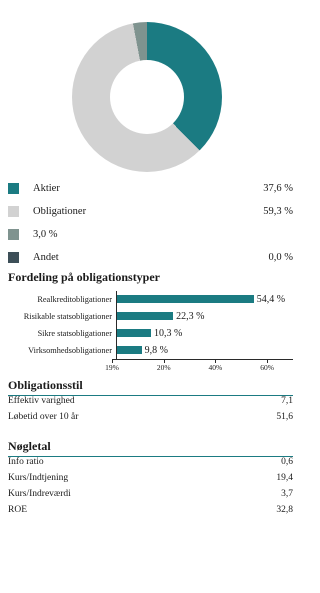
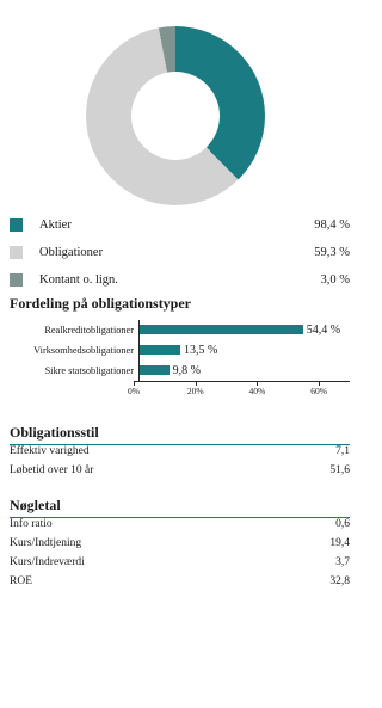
  Aktier
- 37,6 %
+ 98,4 %
  Obligationer
  59,3 %
+ Kontant o. lign.
  3,0 %
- Andet
- 0,0 %
  Fordeling på obligationstyper
  Realkreditobligationer
  54,4 %
- Risikable statsobligationer
- 22,3 %
- Sikre statsobligationer
+ Virksomhedsobligationer
- 10,3 %
+ 13,5 %
- Virksomhedsobligationer
+ Sikre statsobligationer
  9,8 %
- 19%
+ 0%
  20%
  40%
  60%
  Obligationsstil
  Effektiv varighed
  7,1
  Løbetid over 10 år
  51,6
  Nøgletal
  Info ratio
  0,6
  Kurs/Indtjening
  19,4
  Kurs/Indreværdi
  3,7
  ROE
  32,8
